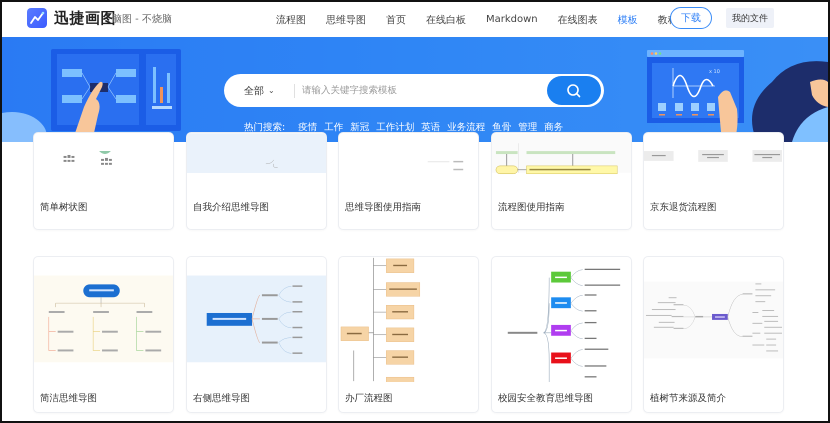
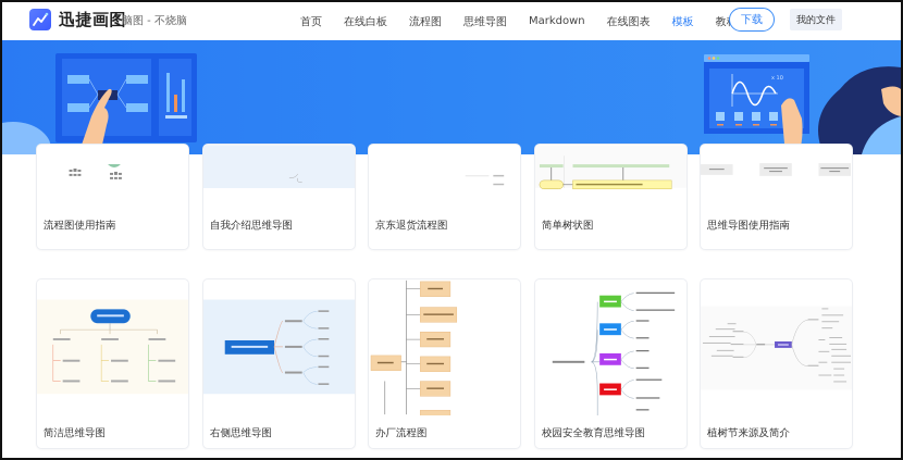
  迅捷画图
  脑图 - 不烧脑
- 流程图
+ 首页
- 思维导图
+ 在线白板
- 首页
+ 流程图
- 在线白板
+ 思维导图
  Markdown
  在线图表
  模板
  下载
  我的文件
- 全部
- ⌄
- 请输入关键字搜索模板
- 热门搜索:
- 疫情
- 工作
- 新冠
- 工作计划
- 英语
- 业务流程
- 鱼骨
- 管理
- 商务
- 简单树状图
+ 流程图使用指南
  自我介绍思维导图
- 思维导图使用指南
+ 京东退货流程图
- 流程图使用指南
+ 简单树状图
- 京东退货流程图
+ 思维导图使用指南
  简洁思维导图
  右侧思维导图
  办厂流程图
  校园安全教育思维导图
  植树节来源及简介
